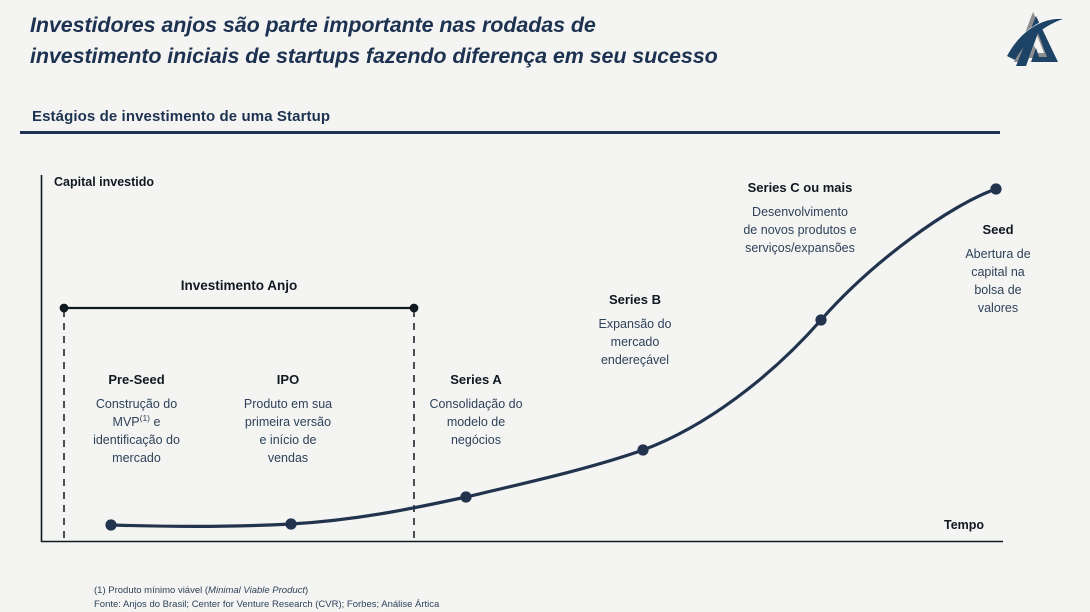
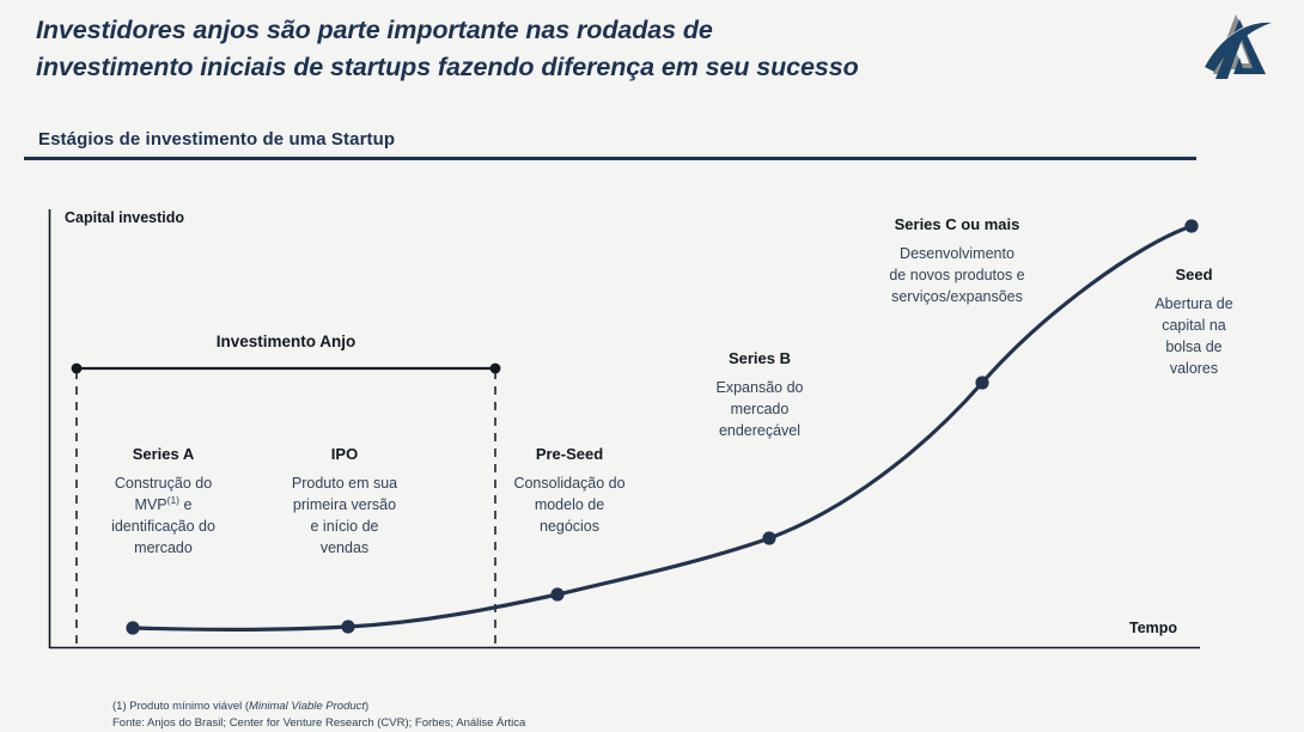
  Investidores anjos são parte importante nas rodadas de
  investimento iniciais de startups fazendo diferença em seu sucesso
  Estágios de investimento de uma Startup
  Capital investido
  Tempo
  Investimento Anjo
- Pre-Seed
+ Series A
  Construção do
  MVP(1) e
  identificação do
  mercado
  IPO
  Produto em sua
  primeira versão
  e início de
  vendas
- Series A
+ Pre-Seed
  Consolidação do
  modelo de
  negócios
  Series B
  Expansão do
  mercado
  endereçável
  Series C ou mais
  Desenvolvimento
  de novos produtos e
  serviços/expansões
  Seed
  Abertura de
  capital na
  bolsa de
  valores
  (1) Produto mínimo viável (Minimal Viable Product)
  Fonte: Anjos do Brasil; Center for Venture Research (CVR); Forbes; Análise Ártica
